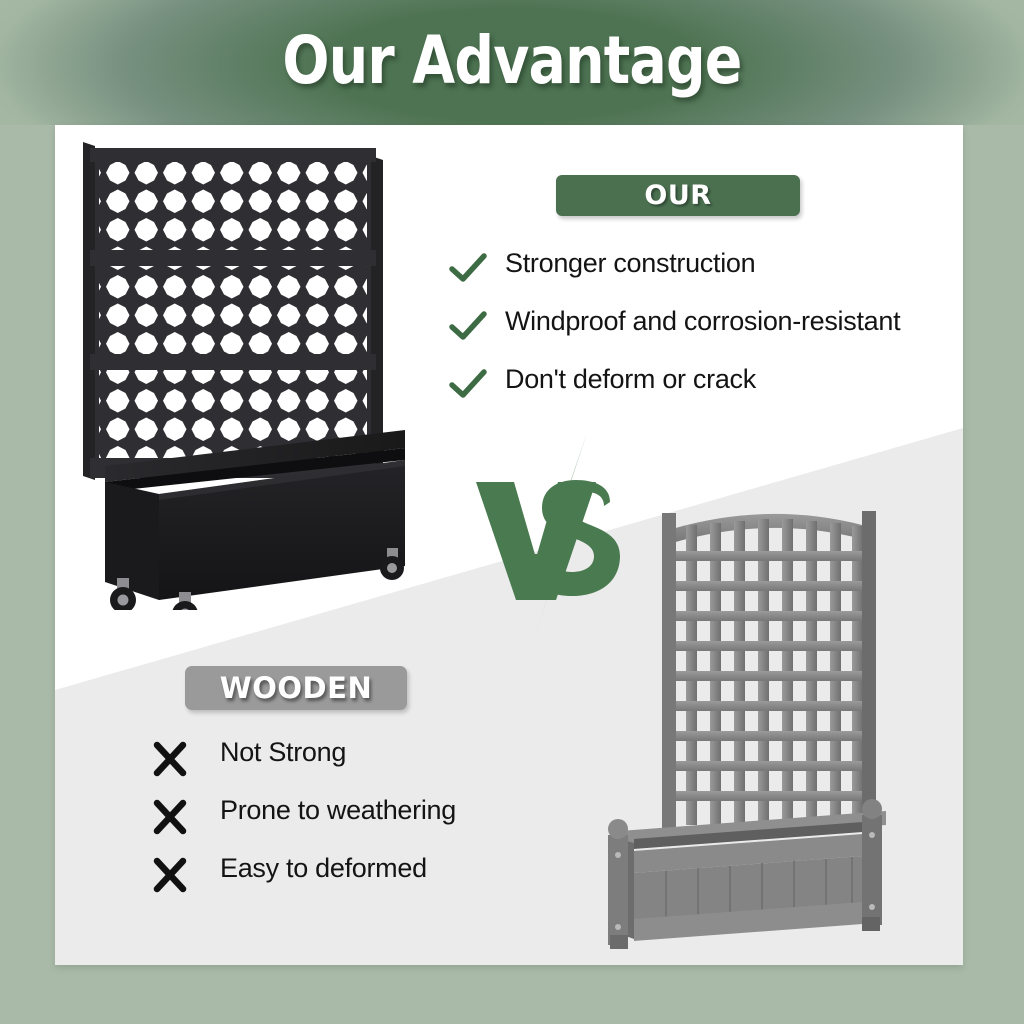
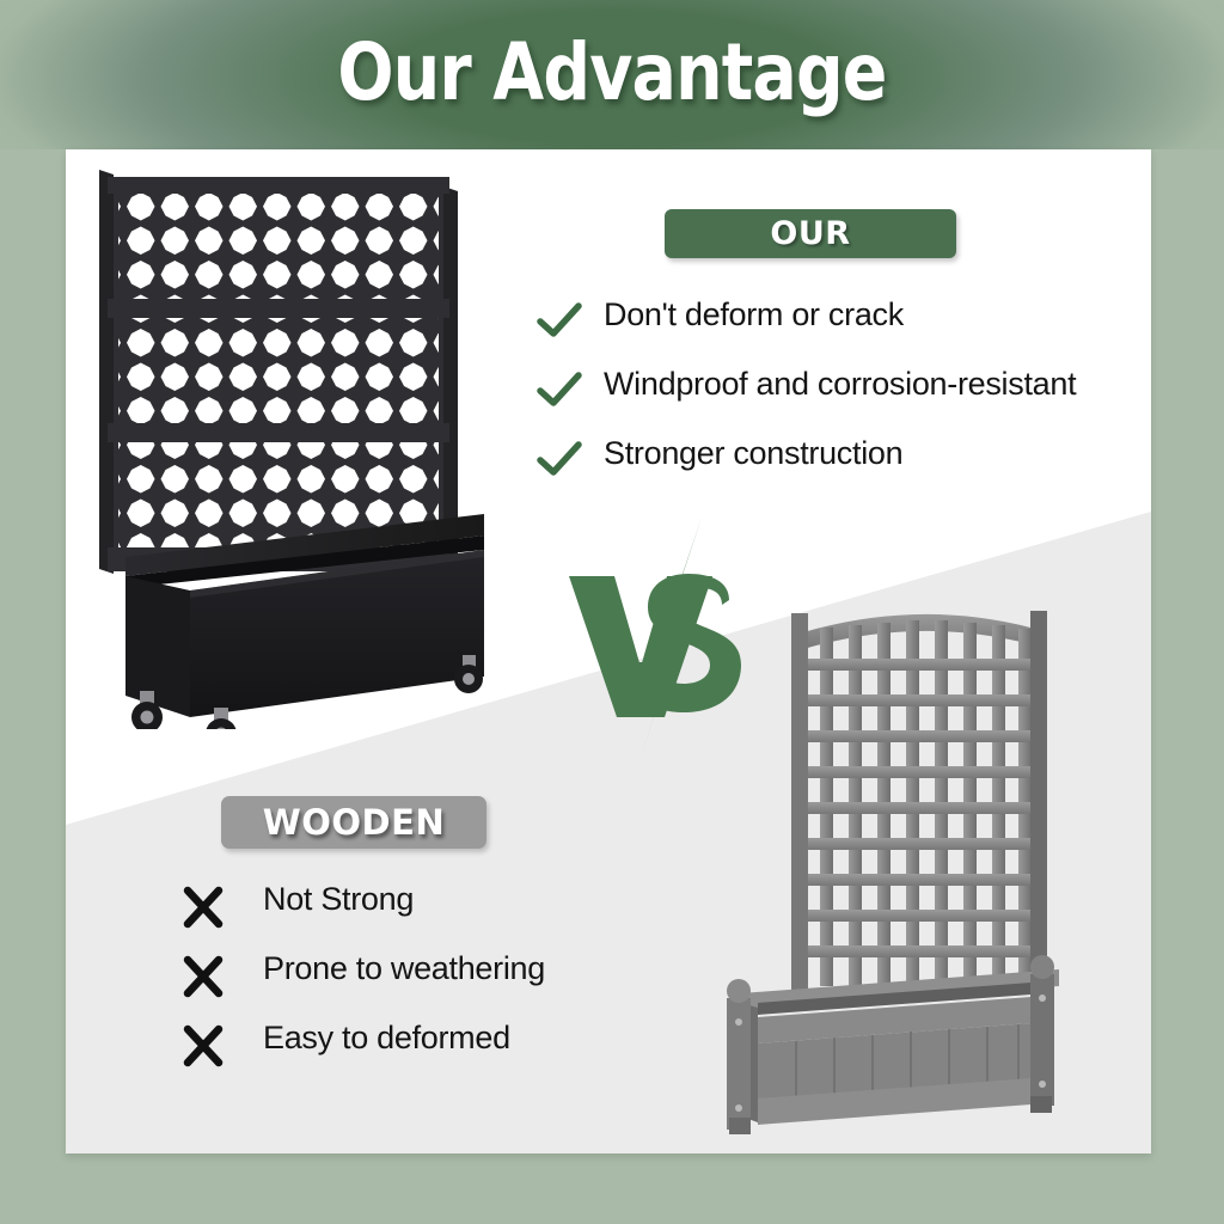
  Our Advantage
  OUR
- Stronger construction
+ Don't deform or crack
  Windproof and corrosion-resistant
- Don't deform or crack
+ Stronger construction
  WOODEN
  Not Strong
  Prone to weathering
  Easy to deformed
